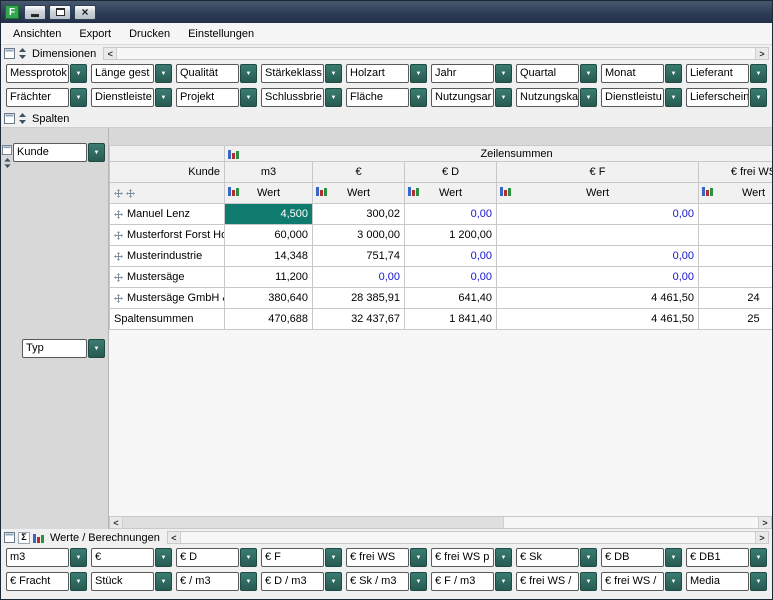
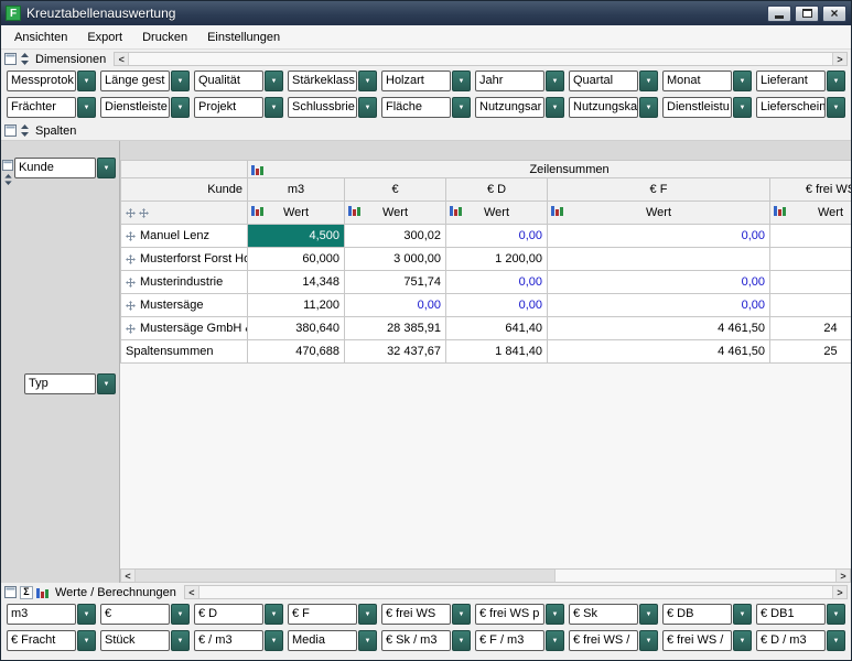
  F
+ Kreuztabellenauswertung
  ×
  Ansichten
  Export
  Drucken
  Einstellungen
  Dimensionen
  <
  >
  Messprotok
  Länge gest
  Qualität
  Stärkeklass
  Holzart
  Jahr
  Quartal
  Monat
  Lieferant
  Frächter
  Dienstleiste
  Projekt
  Schlussbrie
  Fläche
  Nutzungsar
  Nutzungska
  Dienstleistu
  Lieferschein
  Spalten
  Kunde
  Typ
  	Zeilensummen
  Kunde	m3	€	€ D	€ F	€ frei W
  	Wert	Wert	Wert	Wert	Wert
  Manuel Lenz	4,500	300,02	0,00	0,00
  Musterforst Forst H	60,000	3 000,00	1 200,00
  Musterindustrie	14,348	751,74	0,00	0,00
  Mustersäge	11,200	0,00	0,00	0,00
  Mustersäge GmbH	380,640	28 385,91	641,40	4 461,50	24
  Spaltensummen	470,688	32 437,67	1 841,40	4 461,50	25
  <
  >
  Σ
  Werte / Berechnungen
  <
  >
  m3
  €
  € D
  € F
  € frei WS
  € frei WS p
  € Sk
  € DB
  € DB1
  € Fracht
  Stück
  € / m3
- € D / m3
+ Media
  € Sk / m3
  € F / m3
  € frei WS /
  € frei WS /
- Media
+ € D / m3
